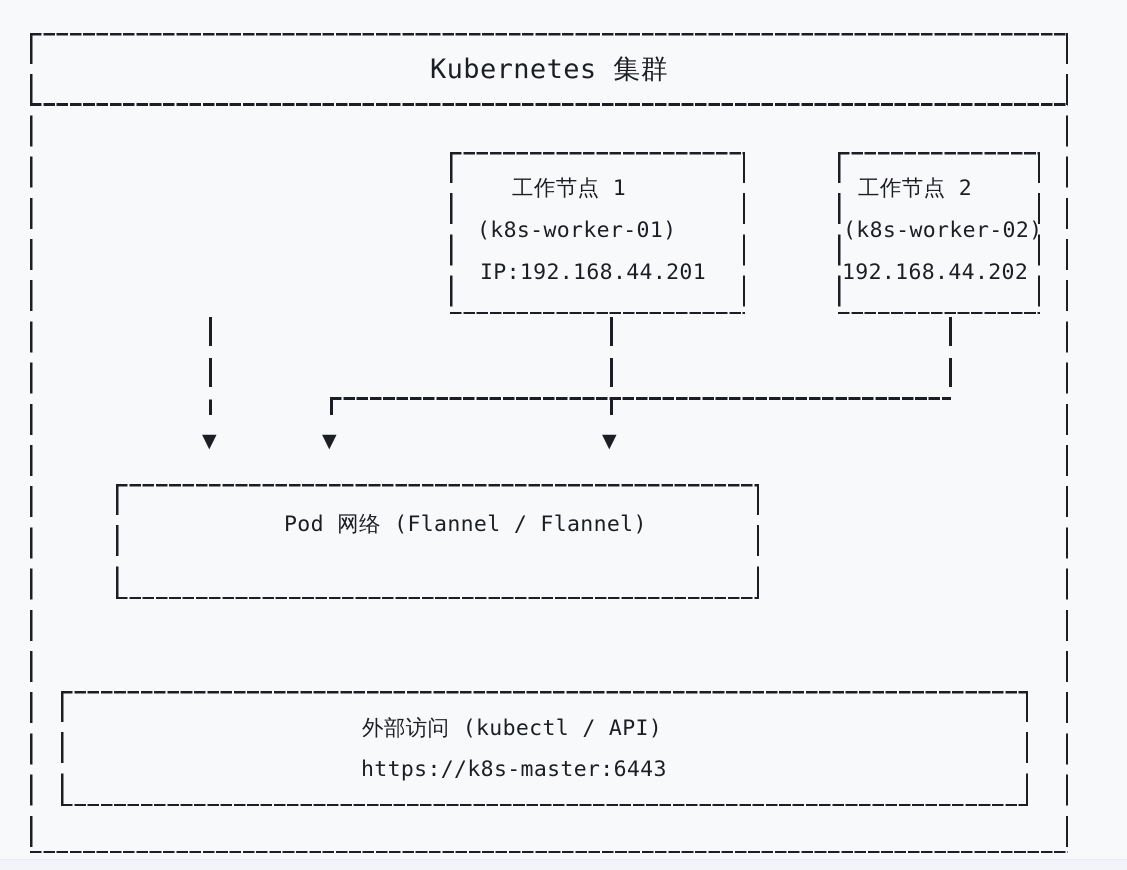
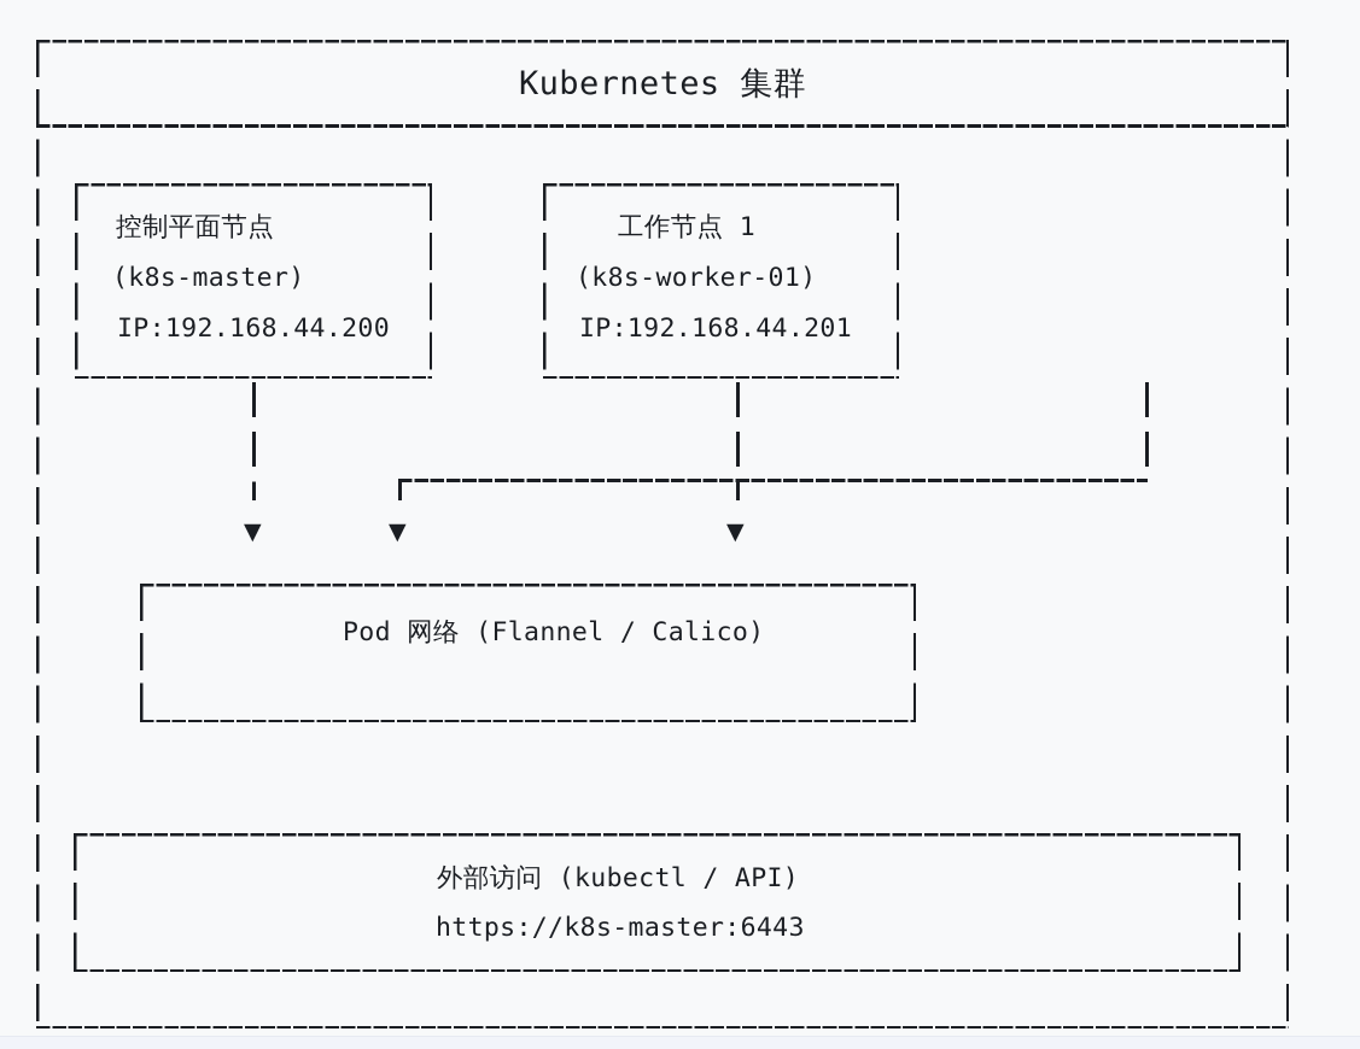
  Kubernetes 集群
+ 控制平面节点
+ (k8s-master)
+ IP:192.168.44.200
  工作节点 1
  (k8s-worker-01)
  IP:192.168.44.201
- 工作节点 2
- (k8s-worker-02)
- 192.168.44.202
  ▼
  ▼
  ▼
- Pod 网络 (Flannel / Flannel)
+ Pod 网络 (Flannel / Calico)
  外部访问 (kubectl / API)
  https://k8s-master:6443
